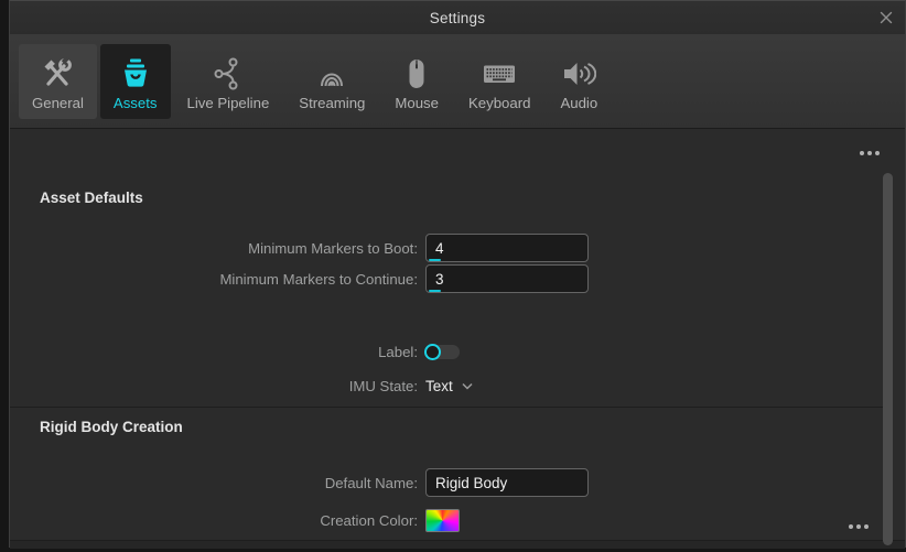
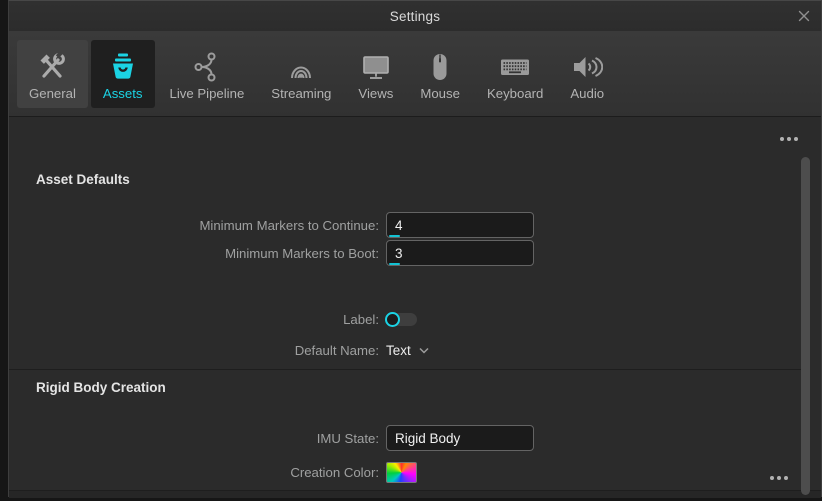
  Settings
  General
  Assets
  Live Pipeline
  Streaming
+ Views
  Mouse
  Keyboard
  Audio
  Asset Defaults
- Minimum Markers to Boot:
+ Minimum Markers to Continue:
  4
- Minimum Markers to Continue:
+ Minimum Markers to Boot:
  3
  Label:
- IMU State:
+ Default Name:
  Text
  Rigid Body Creation
- Default Name:
+ IMU State:
  Rigid Body
  Creation Color:
